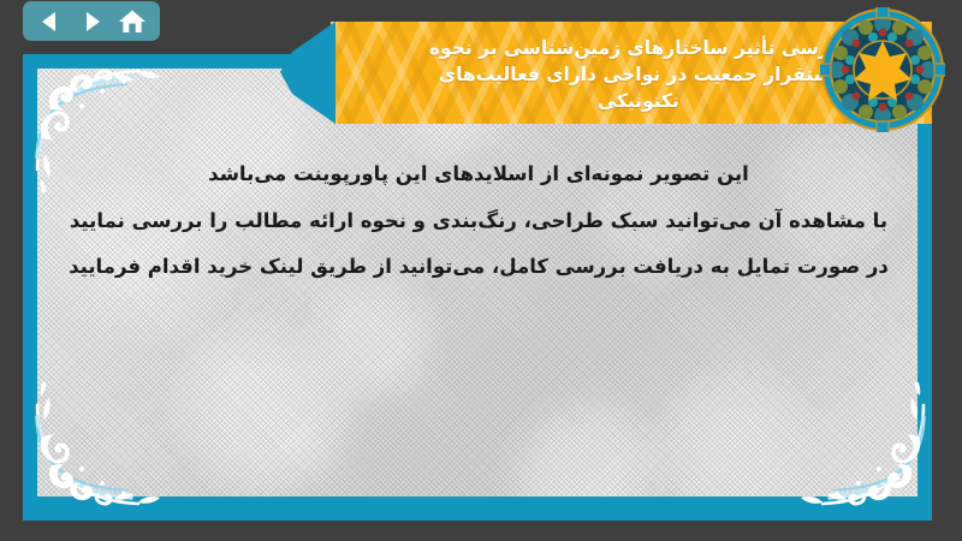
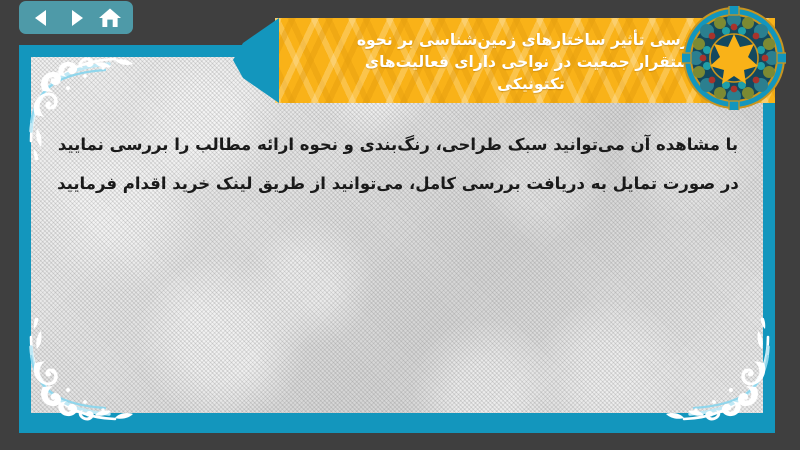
  رسی تأثیر ساختارهای زمین‌شناسی بر نحوه
  تقرار جمعیت در نواحی دارای فعالیت‌های
  تکتونیکی
- این تصویر نمونه‌ای از اسلایدهای این پاورپوینت می‌باشد
  با مشاهده آن می‌توانید سبک طراحی، رنگ‌بندی و نحوه ارائه مطالب را بررسی نمایید
  در صورت تمایل به دریافت بررسی کامل، می‌توانید از طریق لینک خرید اقدام فرمایید
